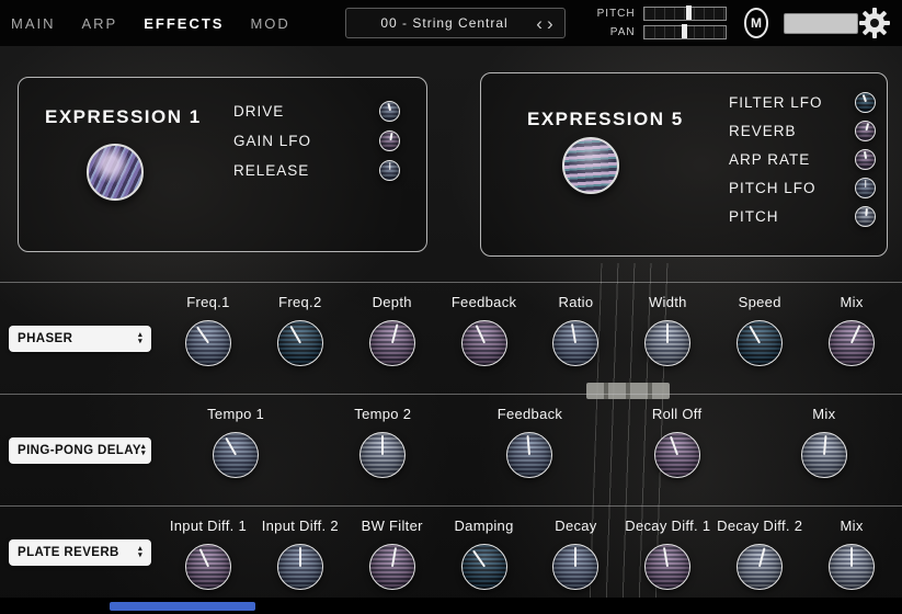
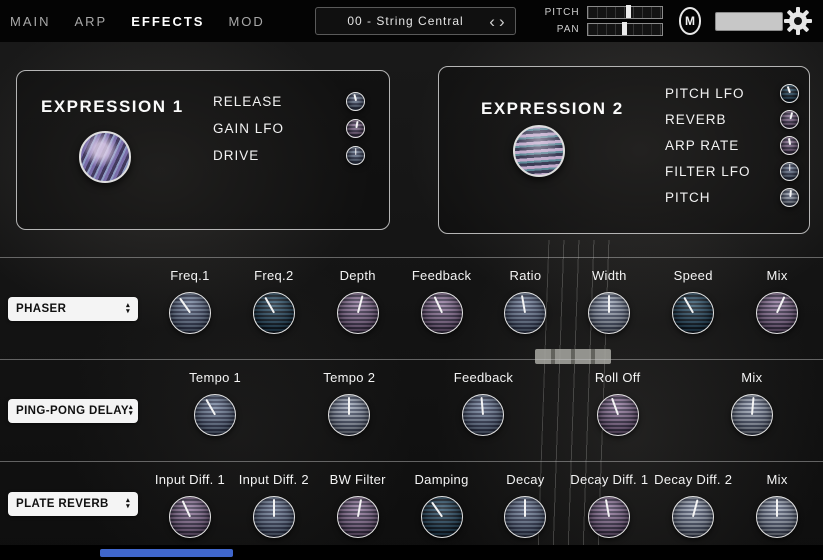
  MAIN
  ARP
  EFFECTS
  MOD
  00 - String Central
  ‹
  ›
  PITCH
  PAN
  M
  EXPRESSION 1
- DRIVE
+ RELEASE
  GAIN LFO
- RELEASE
+ DRIVE
- EXPRESSION 5
+ EXPRESSION 2
- FILTER LFO
+ PITCH LFO
  REVERB
  ARP RATE
- PITCH LFO
+ FILTER LFO
  PITCH
  PHASER
  Freq.1
  Freq.2
  Depth
  Feedback
  Ratio
  Width
  Speed
  Mix
  PING-PONG DELAY
  Tempo 1
  Tempo 2
  Feedback
  Roll Off
  Mix
  PLATE REVERB
  Input Diff. 1
  Input Diff. 2
  BW Filter
  Damping
  Decay
  Decay Diff. 1
  Decay Diff. 2
  Mix
